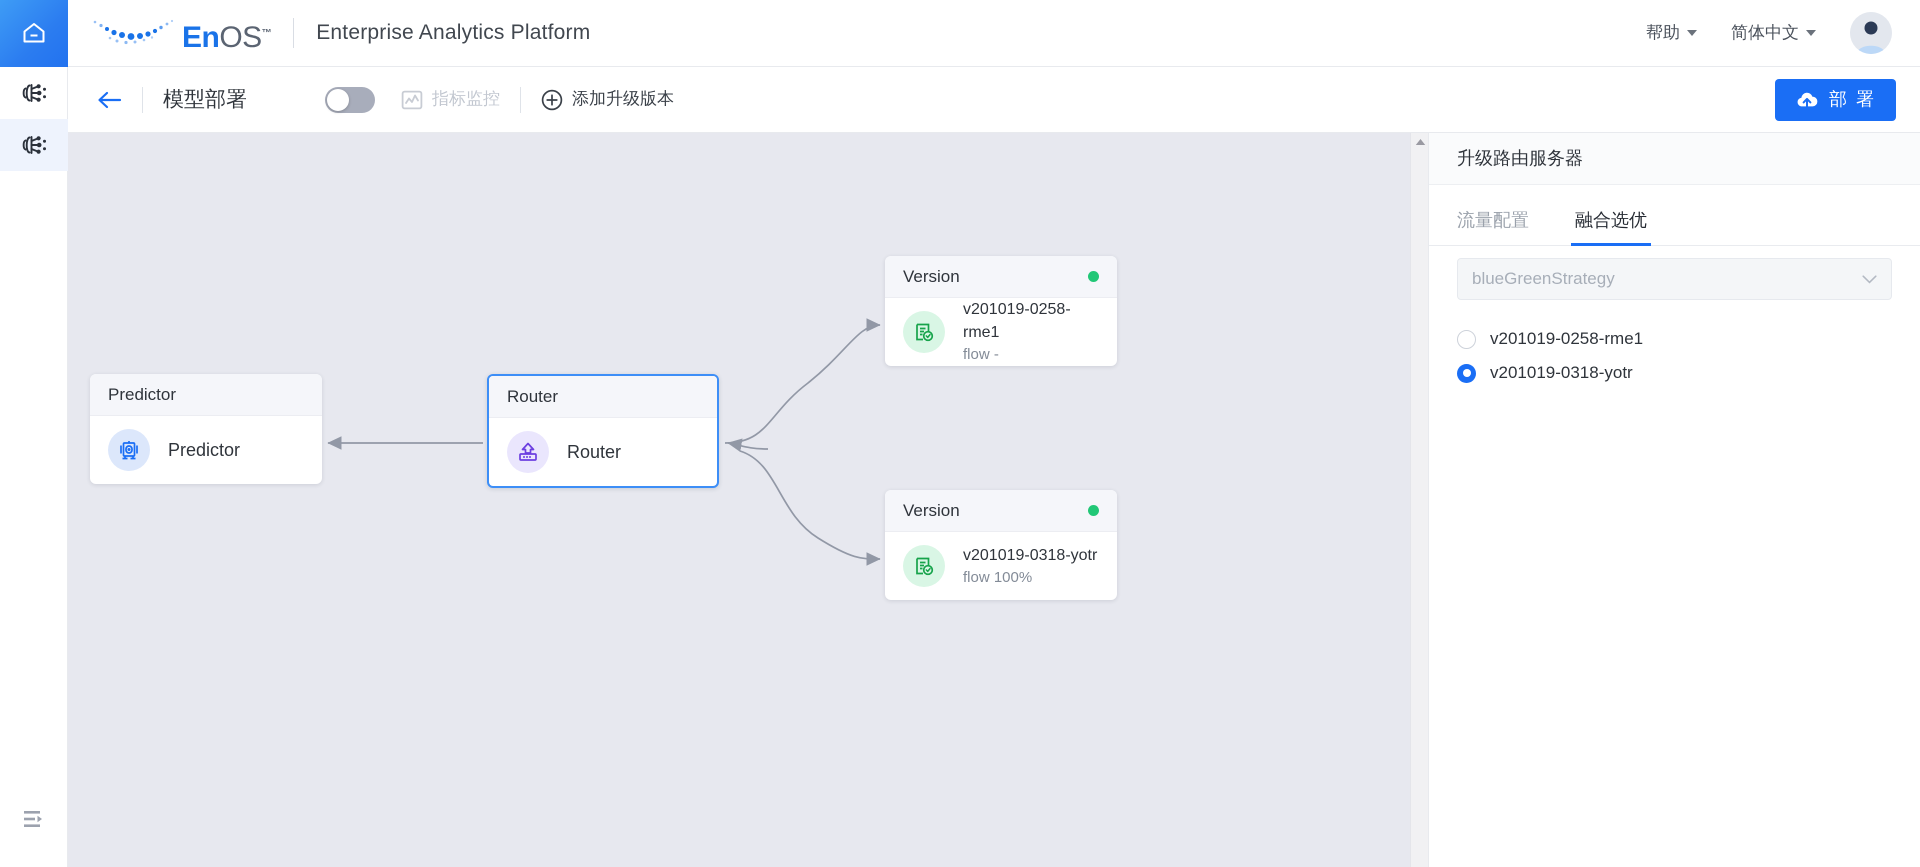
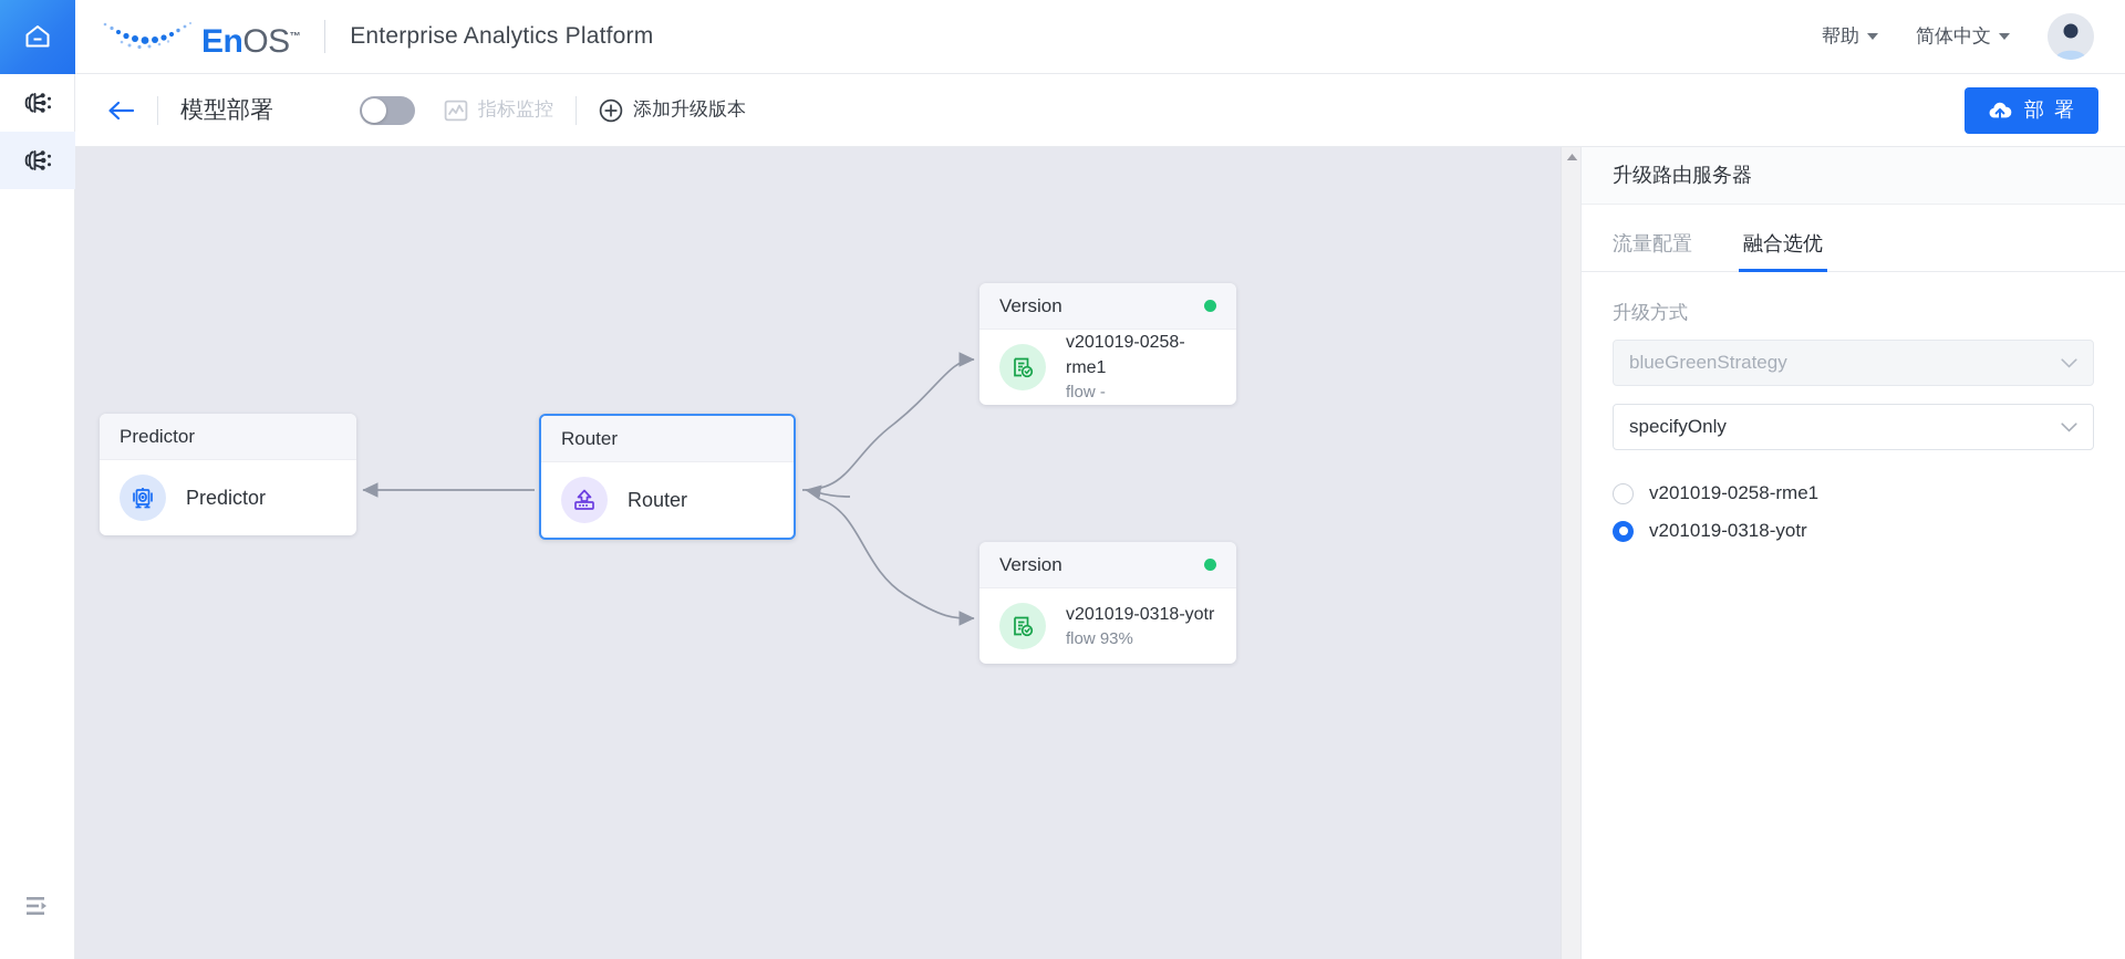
  EnOS™
  Enterprise Analytics Platform
  帮助
  简体中文
  模型部署
  指标监控
  添加升级版本
  部 署
  Predictor
  Predictor
  Router
  Router
  Version
  v201019-0258-rme1
  flow -
  Version
  v201019-0318-yotr
- flow 100%
+ flow 93%
  升级路由服务器
  流量配置
  融合选优
+ 升级方式
  blueGreenStrategy
+ specifyOnly
  v201019-0258-rme1
  v201019-0318-yotr
